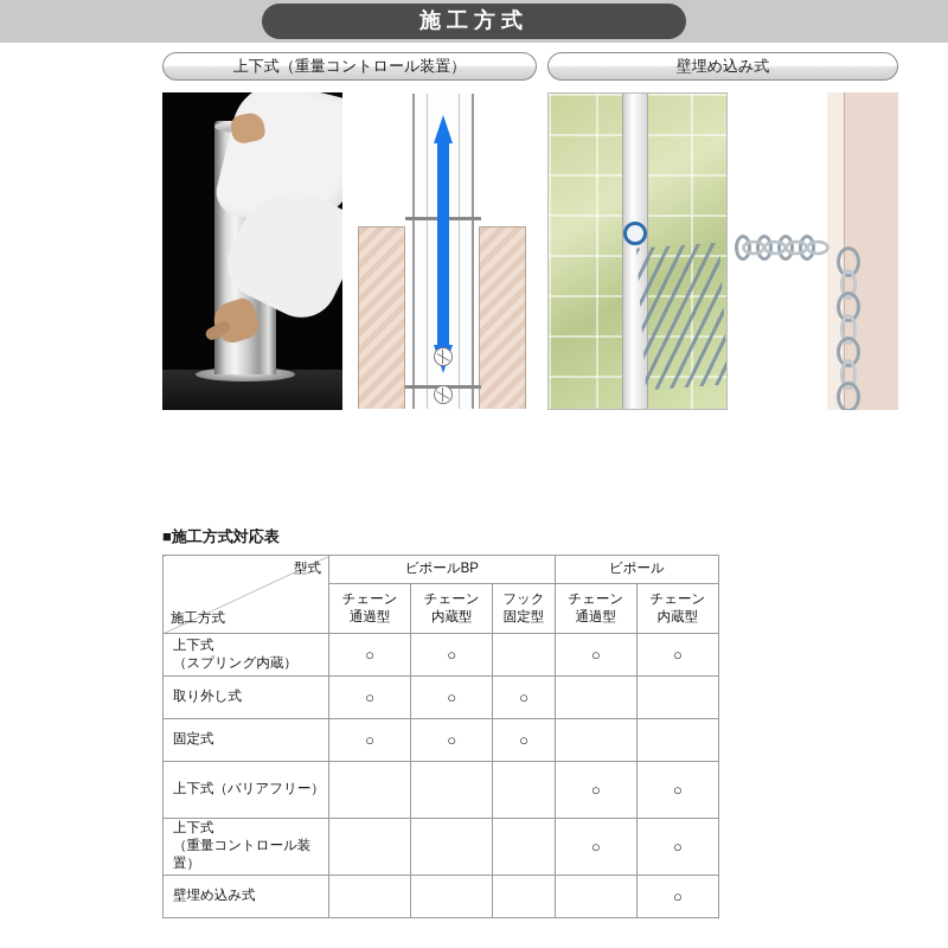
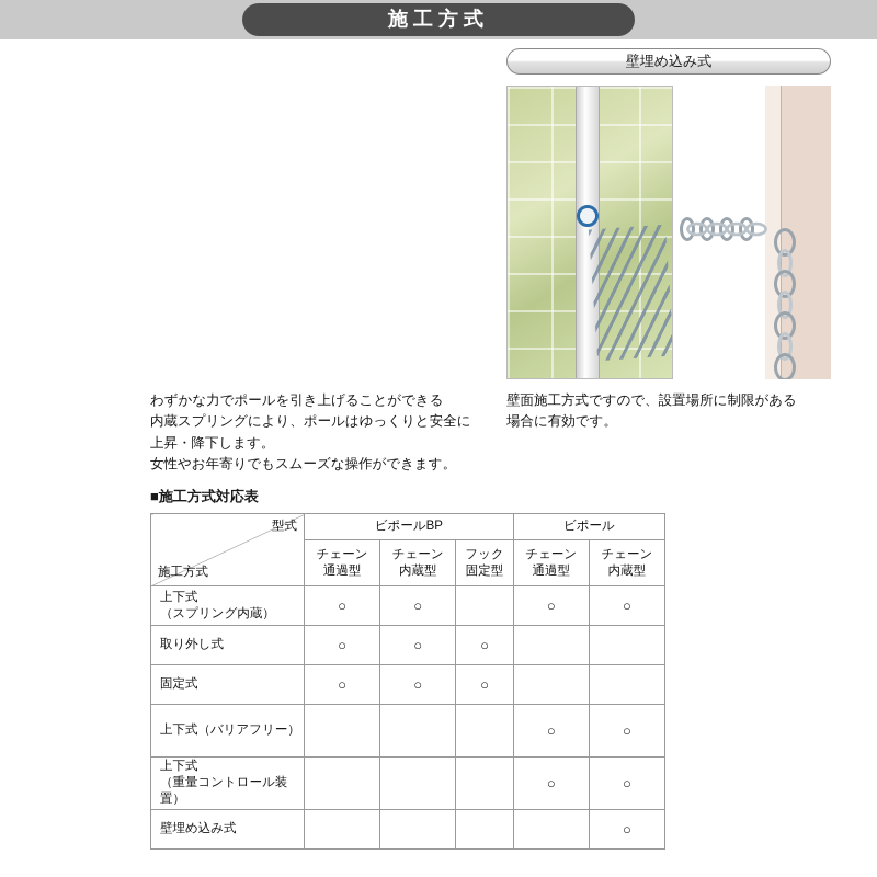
  施工方式
- 上下式（重量コントロール装置）
  壁埋め込み式
+ わずかな力でポールを引き上げることができる
+ 内蔵スプリングにより、ポールはゆっくりと安全に
+ 上昇・降下します。
+ 女性やお年寄りでもスムーズな操作ができます。
+ 壁面施工方式ですので、設置場所に制限がある
+ 場合に有効です。
  ■施工方式対応表
  型式 施工方式	ビポールBP	ビポール
  チェーン 通過型	チェーン 内蔵型	フック 固定型	チェーン 通過型	チェーン 内蔵型
  上下式 （スプリング内蔵）	○	○		○	○
  取り外し式	○	○	○
  固定式	○	○	○
  上下式（バリアフリー）				○	○
  上下式 （重量コントロール装置）				○	○
  壁埋め込み式					○
